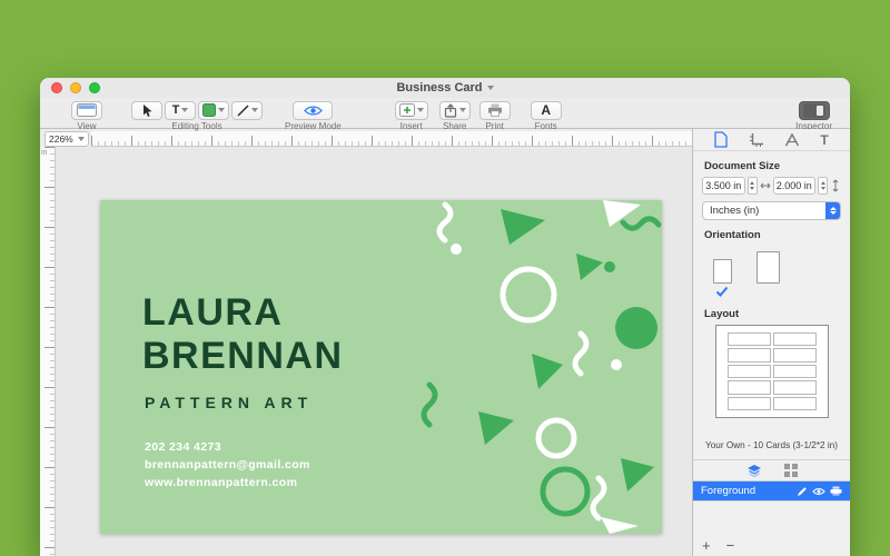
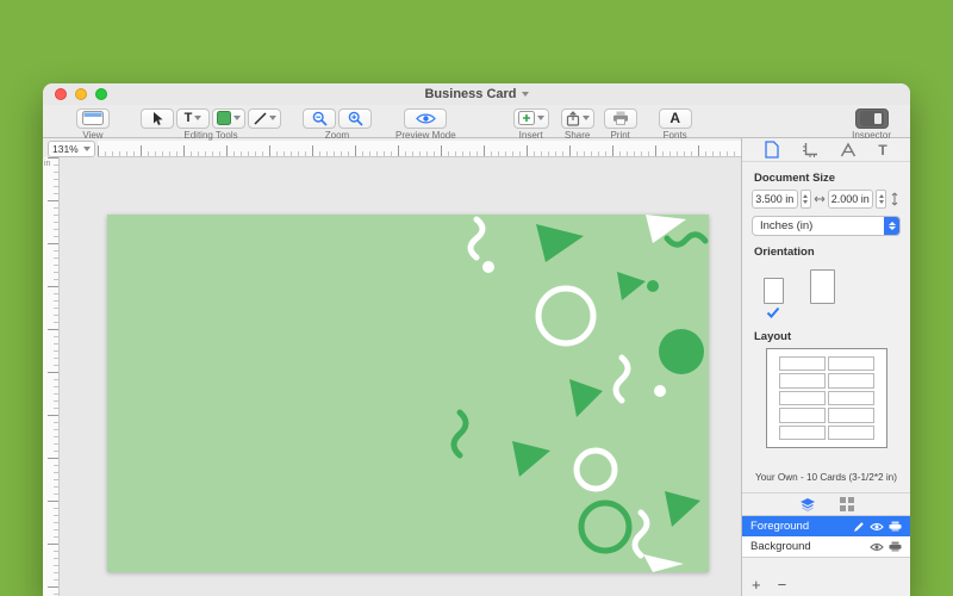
  Business Card
  View
  T
  Editing Tools
+ Zoom
  Preview Mode
  Insert
  Share
  Print
  A
  Fonts
  Inspector
- 226%
+ 131%
- LAURA
- BRENNAN
- PATTERN ART
- 202 234 4273
- brennanpattern@gmail.com
- www.brennanpattern.com
  T
  Document Size
  3.500 in
  2.000 in
  Inches (in)
  Orientation
  Layout
  Your Own - 10 Cards (3-1/2*2 in)
  Foreground
+ Background
  +
  −
